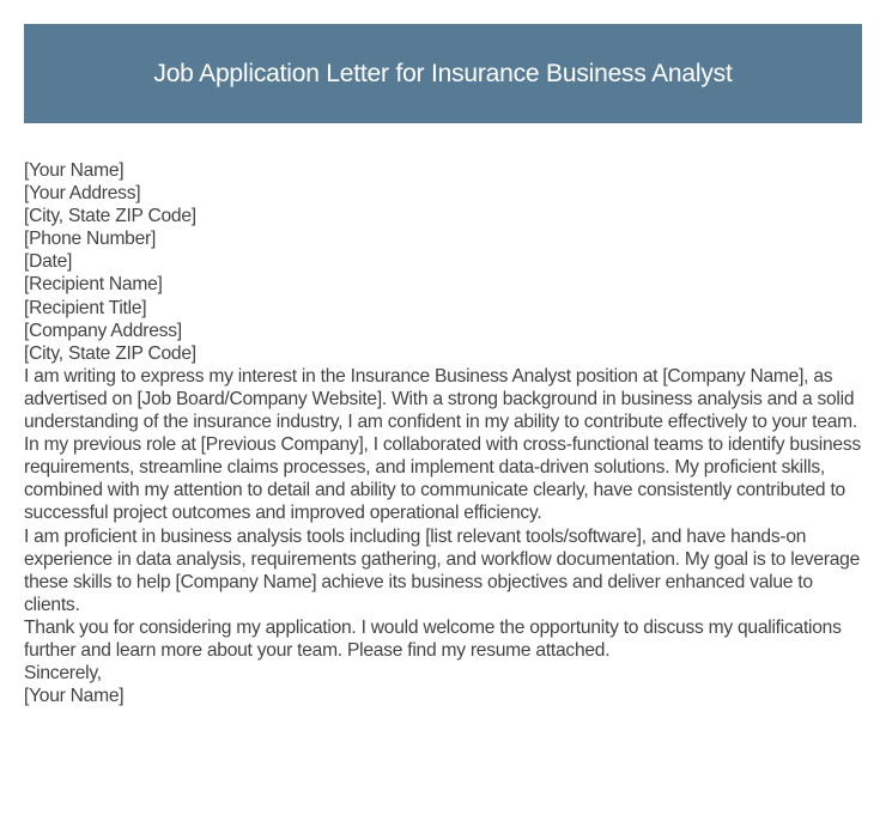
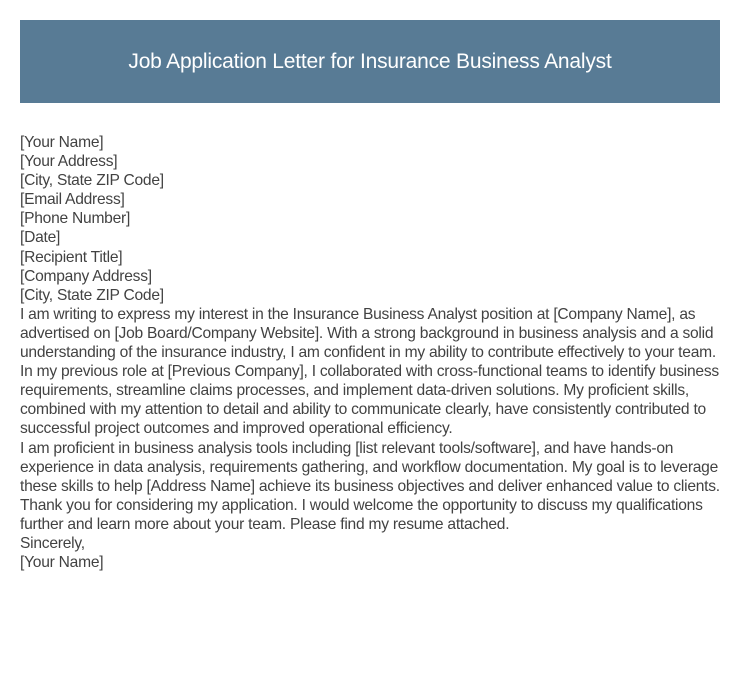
  Job Application Letter for Insurance Business Analyst
  [Your Name]
  [Your Address]
  [City, State ZIP Code]
+ [Email Address]
  [Phone Number]
  [Date]
- [Recipient Name]
  [Recipient Title]
  [Company Address]
  [City, State ZIP Code]
  I am writing to express my interest in the Insurance Business Analyst position at [Company Name], as advertised on [Job Board/Company Website]. With a strong background in business analysis and a solid understanding of the insurance industry, I am confident in my ability to contribute effectively to your team.
  In my previous role at [Previous Company], I collaborated with cross-functional teams to identify business requirements, streamline claims processes, and implement data-driven solutions. My proficient skills, combined with my attention to detail and ability to communicate clearly, have consistently contributed to successful project outcomes and improved operational efficiency.
- I am proficient in business analysis tools including [list relevant tools/software], and have hands-on experience in data analysis, requirements gathering, and workflow documentation. My goal is to leverage these skills to help [Company Name] achieve its business objectives and deliver enhanced value to clients.
+ I am proficient in business analysis tools including [list relevant tools/software], and have hands-on experience in data analysis, requirements gathering, and workflow documentation. My goal is to leverage these skills to help [Address Name] achieve its business objectives and deliver enhanced value to clients.
  Thank you for considering my application. I would welcome the opportunity to discuss my qualifications further and learn more about your team. Please find my resume attached.
  Sincerely,
  [Your Name]
